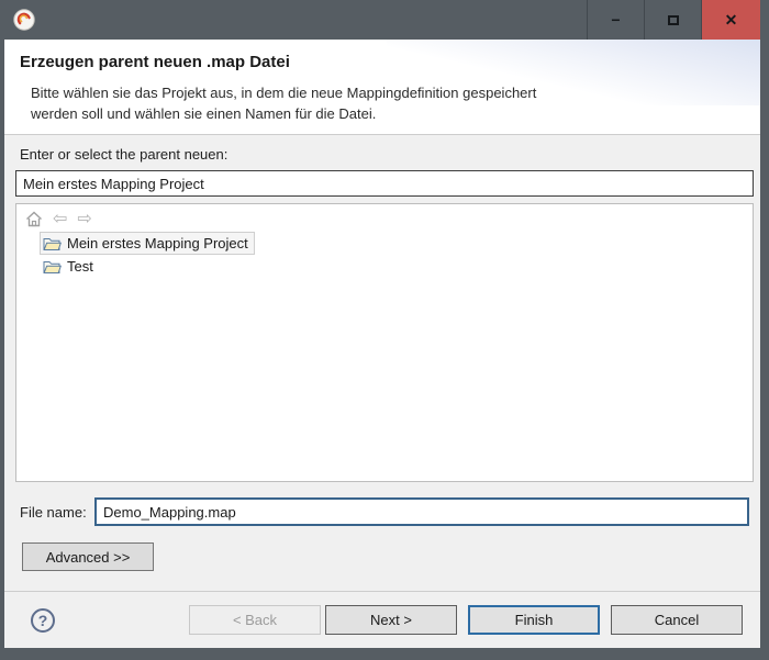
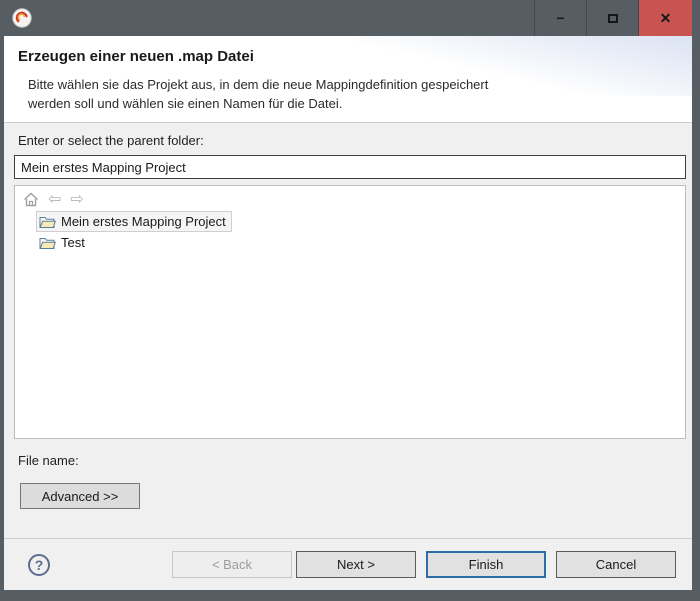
  −
  ✕
- Erzeugen parent neuen .map Datei
+ Erzeugen einer neuen .map Datei
  werden soll und wählen sie einen Namen für die Datei.
- Enter or select the parent neuen:
+ Enter or select the parent folder:
  Mein erstes Mapping Project
  ⇦
  ⇨
  Mein erstes Mapping Project
  Test
  File name:
- Demo_Mapping.map
  Advanced >>
  ?
  < Back
  Next >
  Finish
  Cancel
